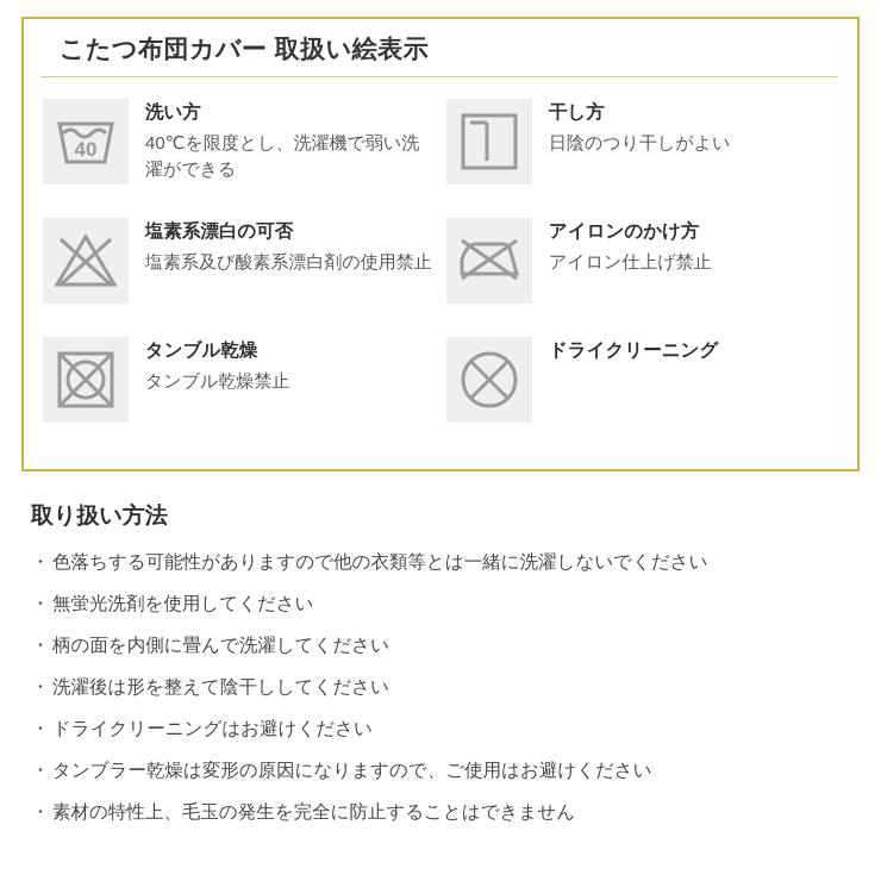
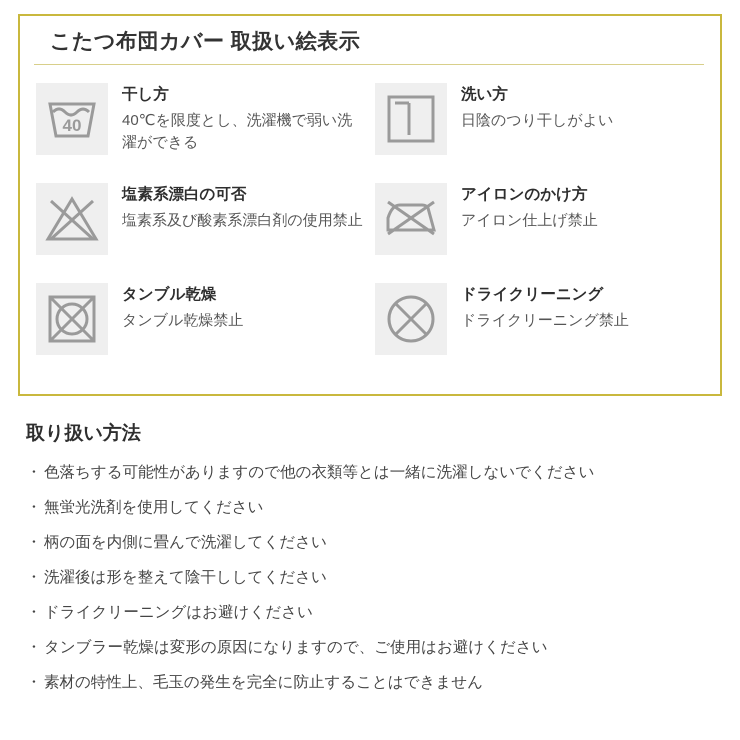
  こたつ布団カバー 取扱い絵表示
  40
- 洗い方
+ 干し方
  40℃を限度とし、洗濯機で弱い洗濯ができる
- 干し方
+ 洗い方
  日陰のつり干しがよい
  塩素系漂白の可否
  塩素系及び酸素系漂白剤の使用禁止
  アイロンのかけ方
  アイロン仕上げ禁止
  タンブル乾燥
  タンブル乾燥禁止
  ドライクリーニング
+ ドライクリーニング禁止
  取り扱い方法
  色落ちする可能性がありますので他の衣類等とは一緒に洗濯しないでください
  無蛍光洗剤を使用してください
  柄の面を内側に畳んで洗濯してください
  洗濯後は形を整えて陰干ししてください
  ドライクリーニングはお避けください
  タンブラー乾燥は変形の原因になりますので、ご使用はお避けください
  素材の特性上、毛玉の発生を完全に防止することはできません
